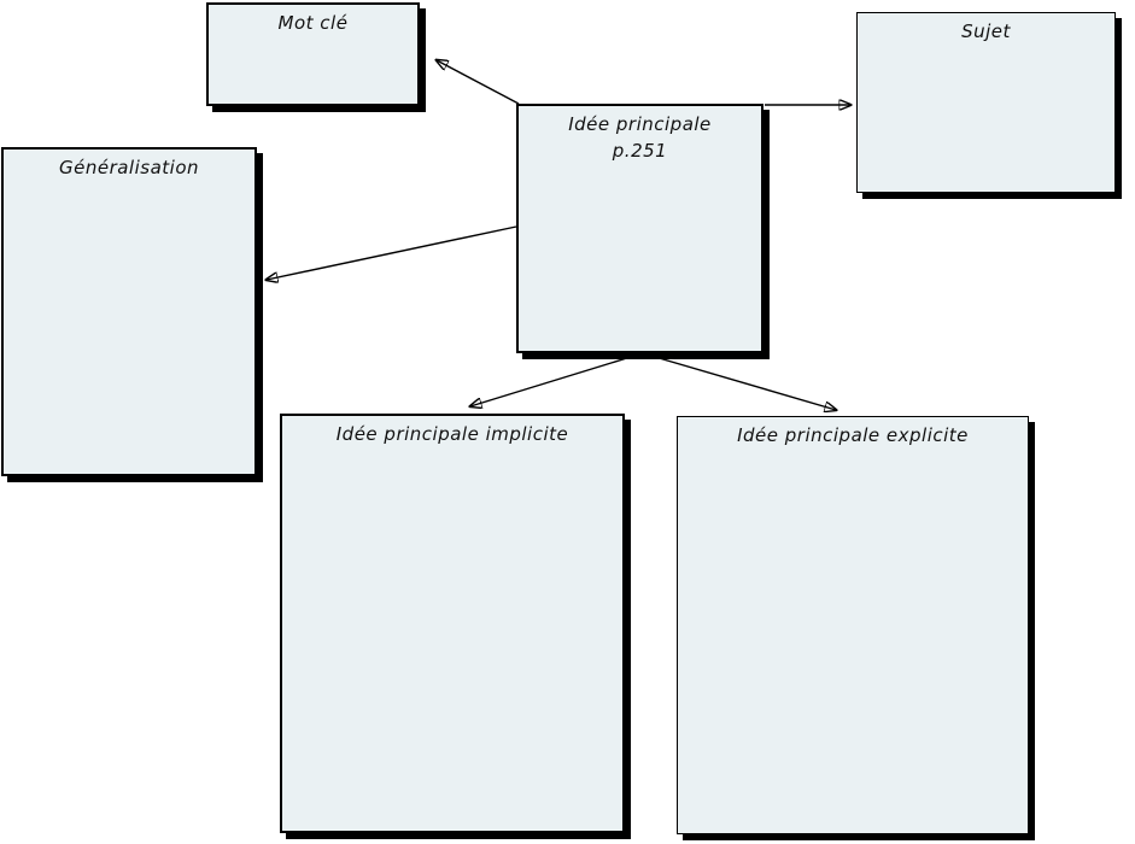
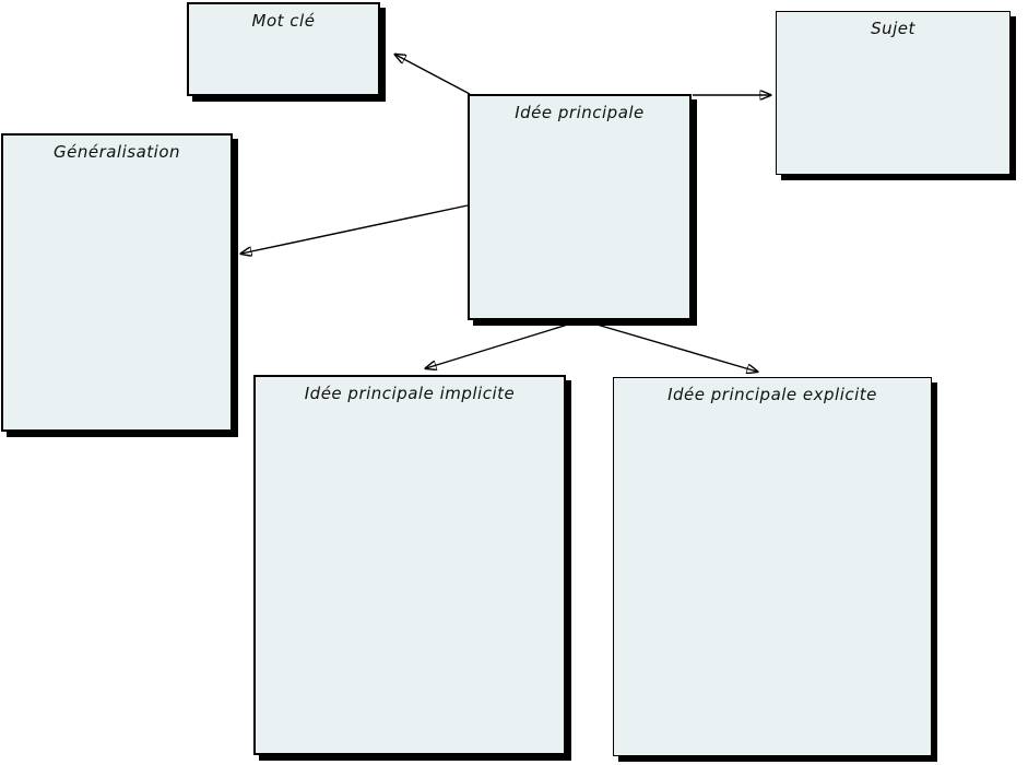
  Mot clé
  Sujet
  Idée principale
- p.251
  Généralisation
  Idée principale implicite
  Idée principale explicite
